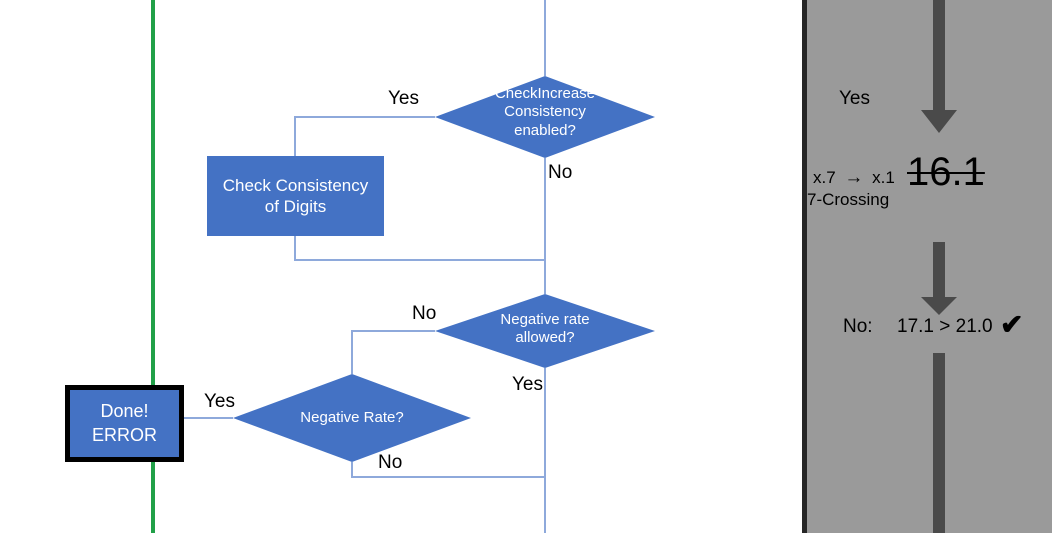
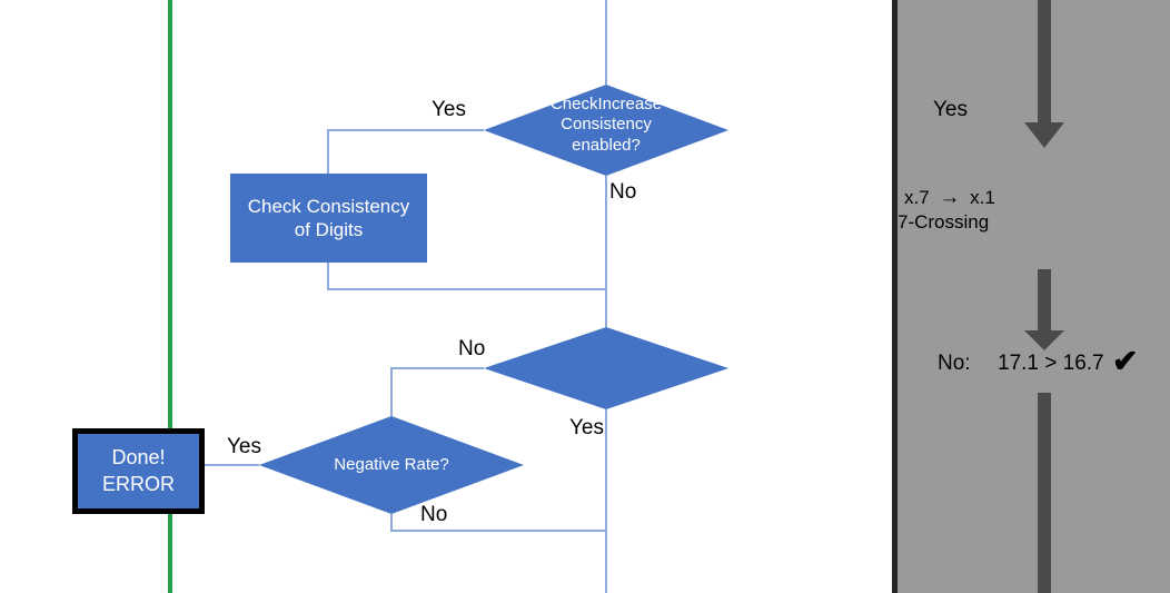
  CheckIncrease
  Consistency
  enabled?
  Check Consistency
  of Digits
- Negative rate
- allowed?
  Negative Rate?
  Done!
  ERROR
  Yes
  No
  No
  Yes
  Yes
  No
  Yes
  x.7 → x.1
  7-Crossing
- 16.1
  No:
- 17.1 > 21.0
+ 17.1 > 16.7
  ✔
